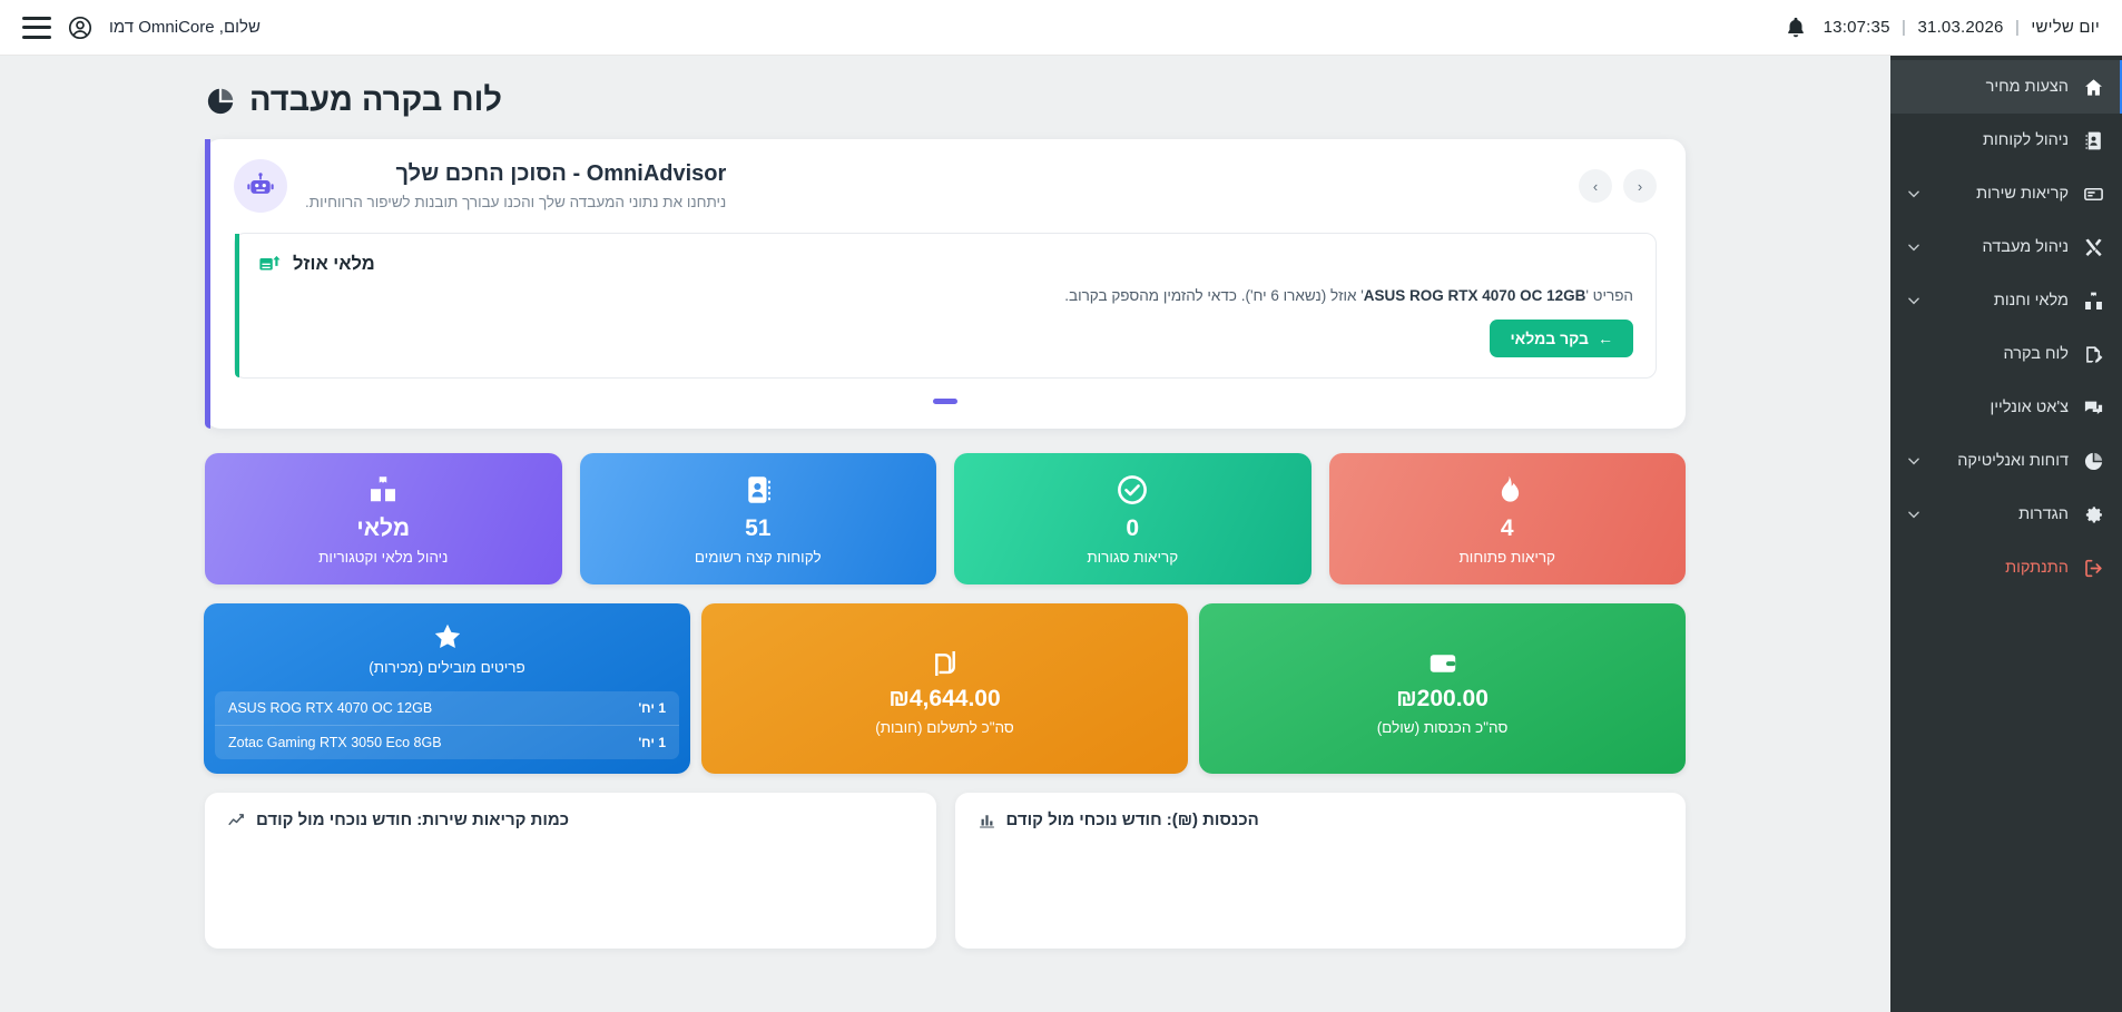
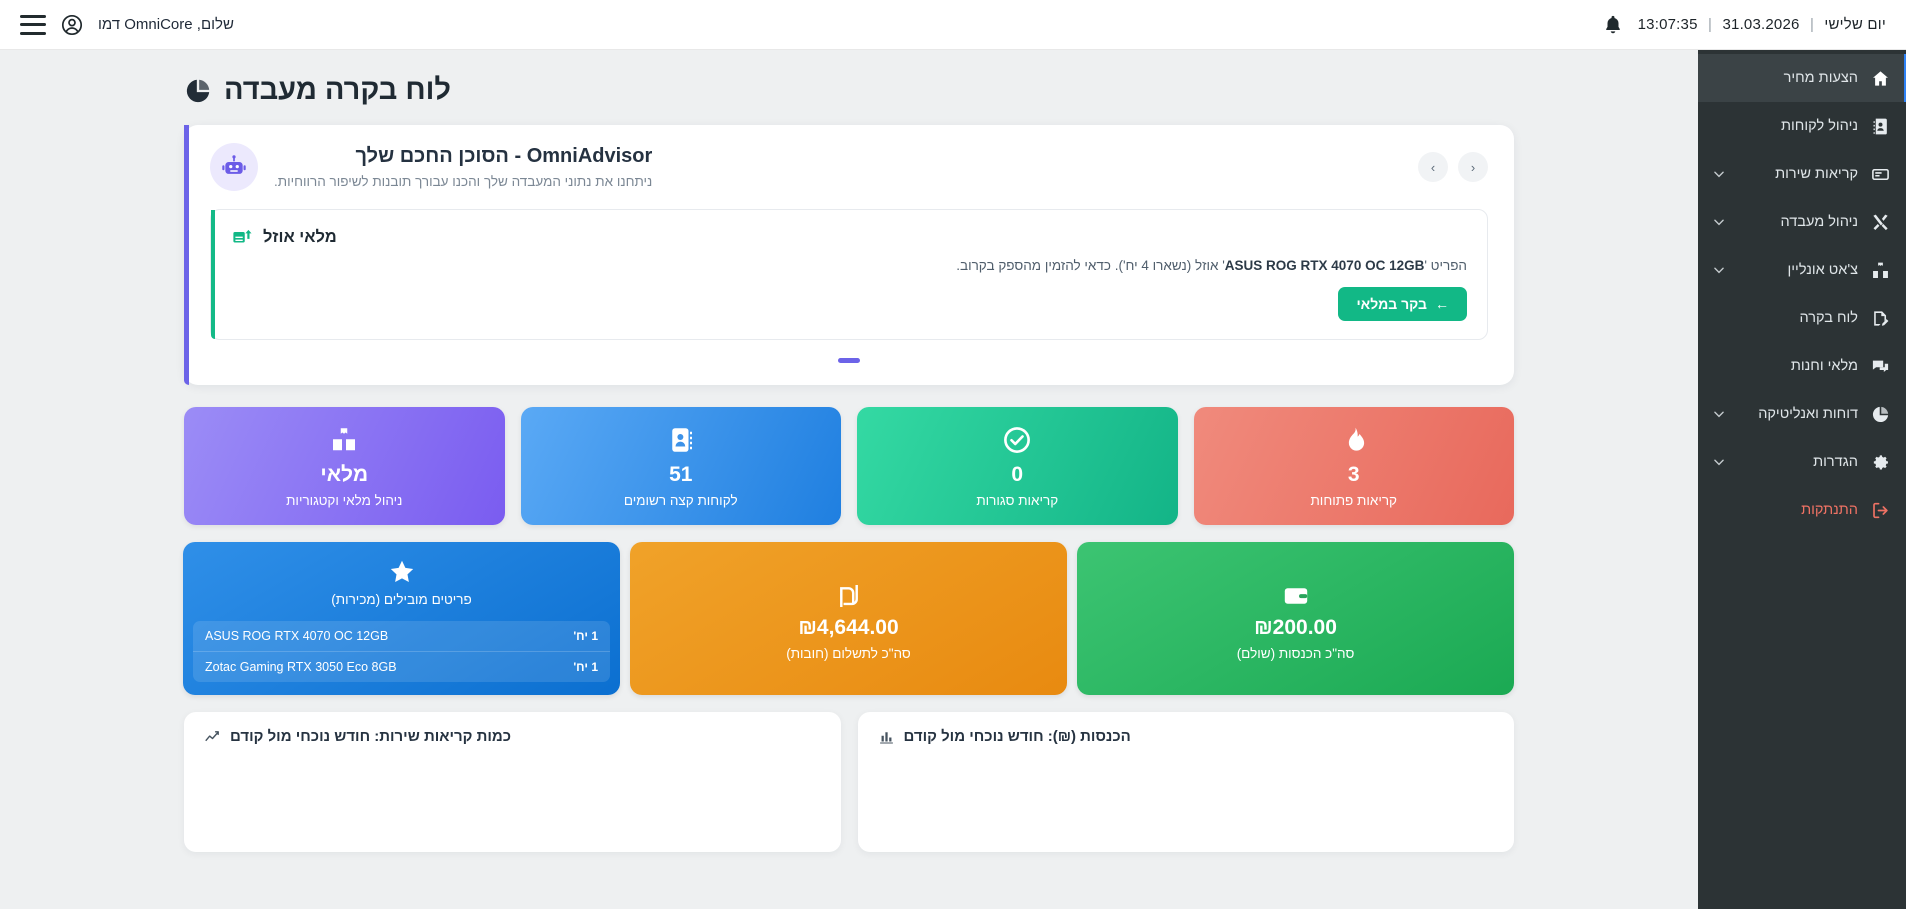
  13:07:35 | יום שלישי | 31.03.2026
  שלום, OmniCore דמו
  הצעות מחיר
  ניהול לקוחות
  קריאות שירות
  ניהול מעבדה
- מלאי וחנות
+ צ'אט אונליין
  לוח בקרה
- צ'אט אונליין
+ מלאי וחנות
  דוחות ואנליטיקה
  הגדרות
  התנתקות
  לוח בקרה מעבדה
  ‹
  ›
  OmniAdvisor - הסוכן החכם שלך
  ניתחנו את נתוני המעבדה שלך והכנו עבורך תובנות לשיפור הרווחיות.
  מלאי אוזל
- הפריט 'ASUS ROG RTX 4070 OC 12GB' אוזל (נשארו 6 יח'). כדאי להזמין מהספק בקרוב.
+ הפריט 'ASUS ROG RTX 4070 OC 12GB' אוזל (נשארו 4 יח'). כדאי להזמין מהספק בקרוב.
  ←
  בקר במלאי
- 4
+ 3
  קריאות פתוחות
  0
  קריאות סגורות
  51
  לקוחות קצה רשומים
  מלאי
  ניהול מלאי וקטגוריות
  ₪200.00
  סה"כ הכנסות (שולם)
  ₪4,644.00
  סה"כ לתשלום (חובות)
  פריטים מובילים (מכירות)
  1 יח'
  ASUS ROG RTX 4070 OC 12GB
  1 יח'
  Zotac Gaming RTX 3050 Eco 8GB
  הכנסות (₪): חודש נוכחי מול קודם
  כמות קריאות שירות: חודש נוכחי מול קודם
